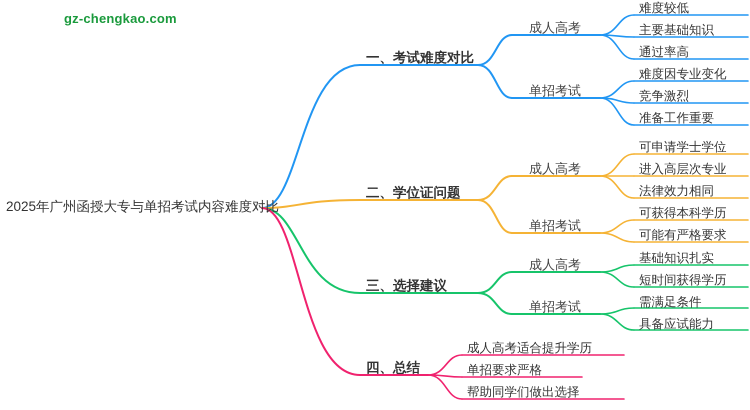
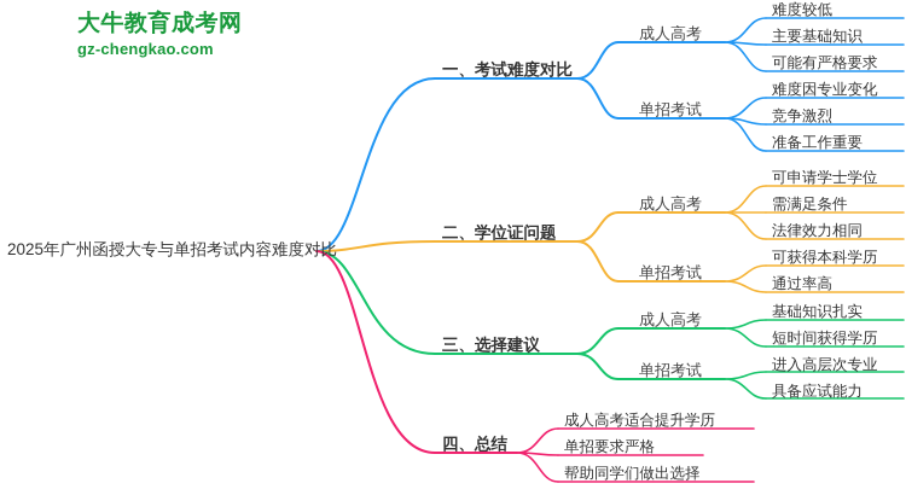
+ 大牛教育成考网
  gz-chengkao.com
  2025年广州函授大专与单招考试内容难度对比
  一、考试难度对比
  成人高考
  单招考试
  难度较低
  主要基础知识
- 通过率高
+ 可能有严格要求
  难度因专业变化
  竞争激烈
  准备工作重要
  二、学位证问题
  成人高考
  单招考试
  可申请学士学位
- 进入高层次专业
+ 需满足条件
  法律效力相同
  可获得本科学历
- 可能有严格要求
+ 通过率高
  三、选择建议
  成人高考
  单招考试
  基础知识扎实
  短时间获得学历
- 需满足条件
+ 进入高层次专业
  具备应试能力
  四、总结
  成人高考适合提升学历
  单招要求严格
  帮助同学们做出选择
